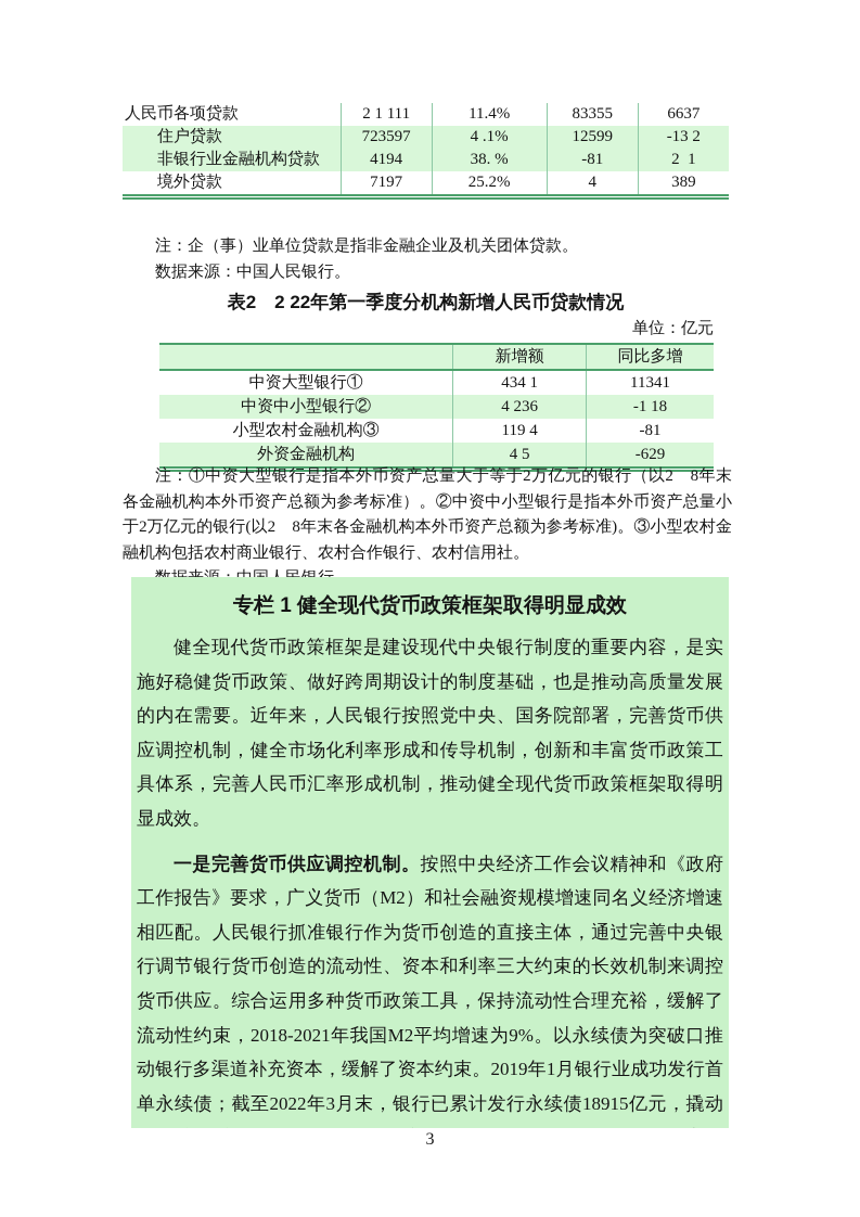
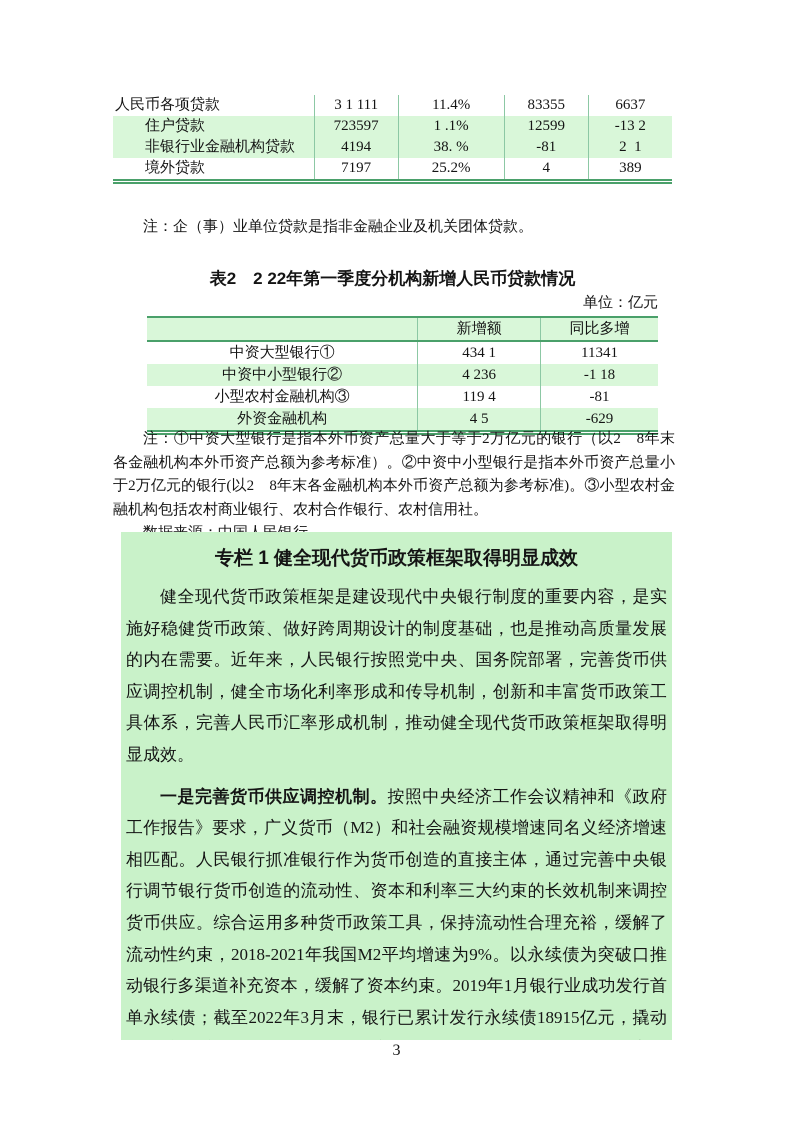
- 人民币各项贷款	2 1 111	11.4%	83355	6637
+ 人民币各项贷款	3 1 111	11.4%	83355	6637
- 住户贷款	723597	4 .1%	12599	-13 2
+ 住户贷款	723597	1 .1%	12599	-13 2
  非银行业金融机构贷款	4194	38. %	-81	2 1
  境外贷款	7197	25.2%	4	389
  注：企（事）业单位贷款是指非金融企业及机关团体贷款。
- 数据来源：中国人民银行。
  表2 2 22年第一季度分机构新增人民币贷款情况
  单位：亿元
  	新增额	同比多增
  中资大型银行①	434 1	11341
  中资中小型银行②	4 236	-1 18
  小型农村金融机构③	119 4	-81
  外资金融机构	4 5	-629
  注：①中资大型银行是指本外币资产总量大于等于2万亿元的银行（以2 8年末各金融机构本外币资产总额为参考标准）。②中资中小型银行是指本外币资产总量小于2万亿元的银行(以2 8年末各金融机构本外币资产总额为参考标准)。③小型农村金融机构包括农村商业银行、农村合作银行、农村信用社。
  专栏 1 健全现代货币政策框架取得明显成效
  健全现代货币政策框架是建设现代中央银行制度的重要内容，是实施好稳健货币政策、做好跨周期设计的制度基础，也是推动高质量发展的内在需要。近年来，人民银行按照党中央、国务院部署，完善货币供应调控机制，健全市场化利率形成和传导机制，创新和丰富货币政策工具体系，完善人民币汇率形成机制，推动健全现代货币政策框架取得明显成效。
  一是完善货币供应调控机制。按照中央经济工作会议精神和《政府工作报告》要求，广义货币（M2）和社会融资规模增速同名义经济增速相匹配。人民银行抓准银行作为货币创造的直接主体，通过完善中央银行调节银行货币创造的流动性、资本和利率三大约束的长效机制来调控货币供应。综合运用多种货币政策工具，保持流动性合理充裕，缓解了流动性约束，2018-2021年我国M2平均增速为9%。以永续债为突破口推动银行多渠道补充资本，缓解了资本约束。2019年1月银行业成功发行首单永续债；截至2022年3月末，银行已累计发行永续债18915亿元，撬动
  3
